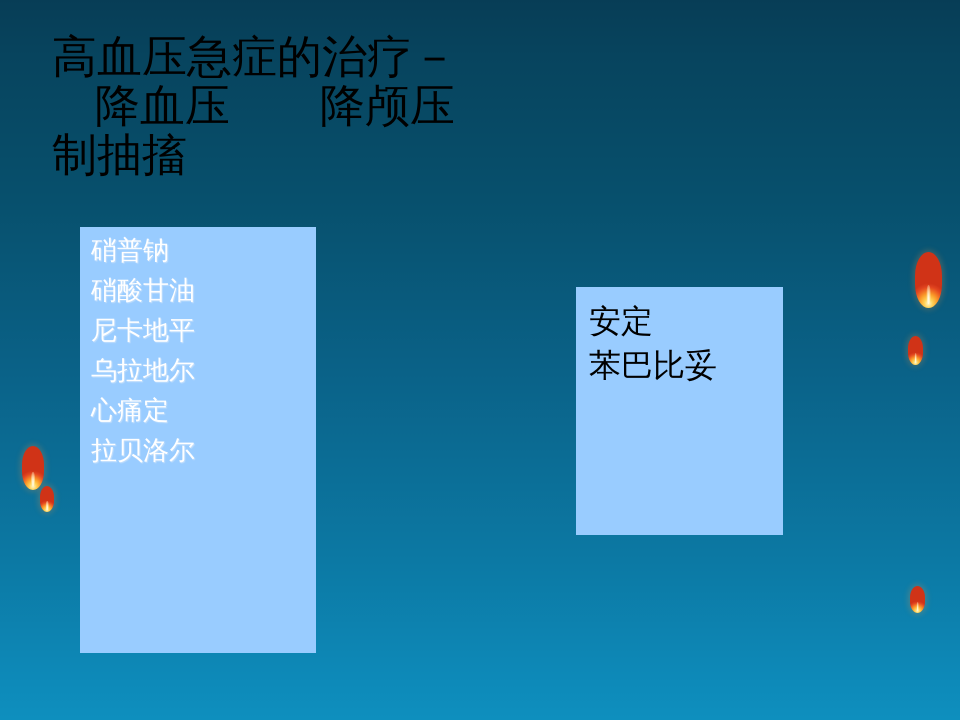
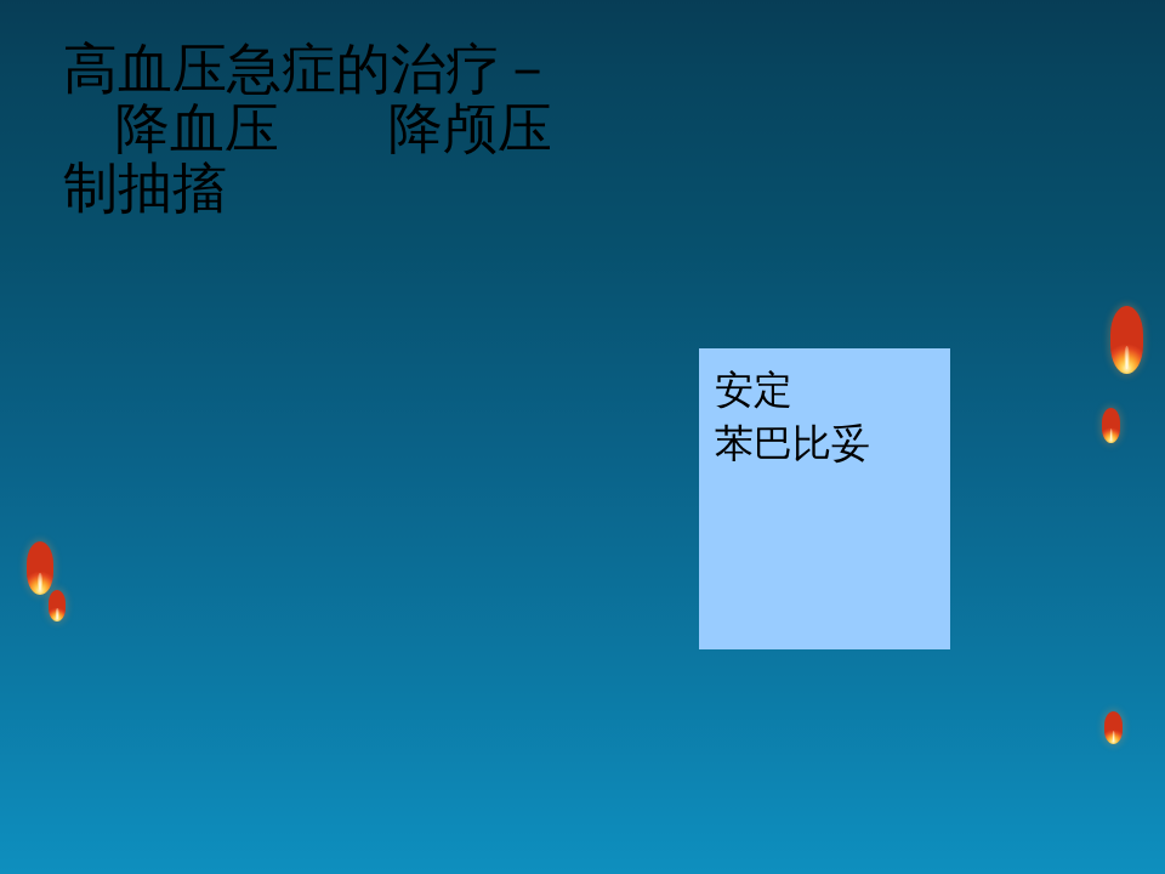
  高血压急症的治疗－
  降血压 降颅压
  制抽搐
- 硝普钠
- 硝酸甘油
- 尼卡地平
- 乌拉地尔
- 心痛定
- 拉贝洛尔
  安定
  苯巴比妥
